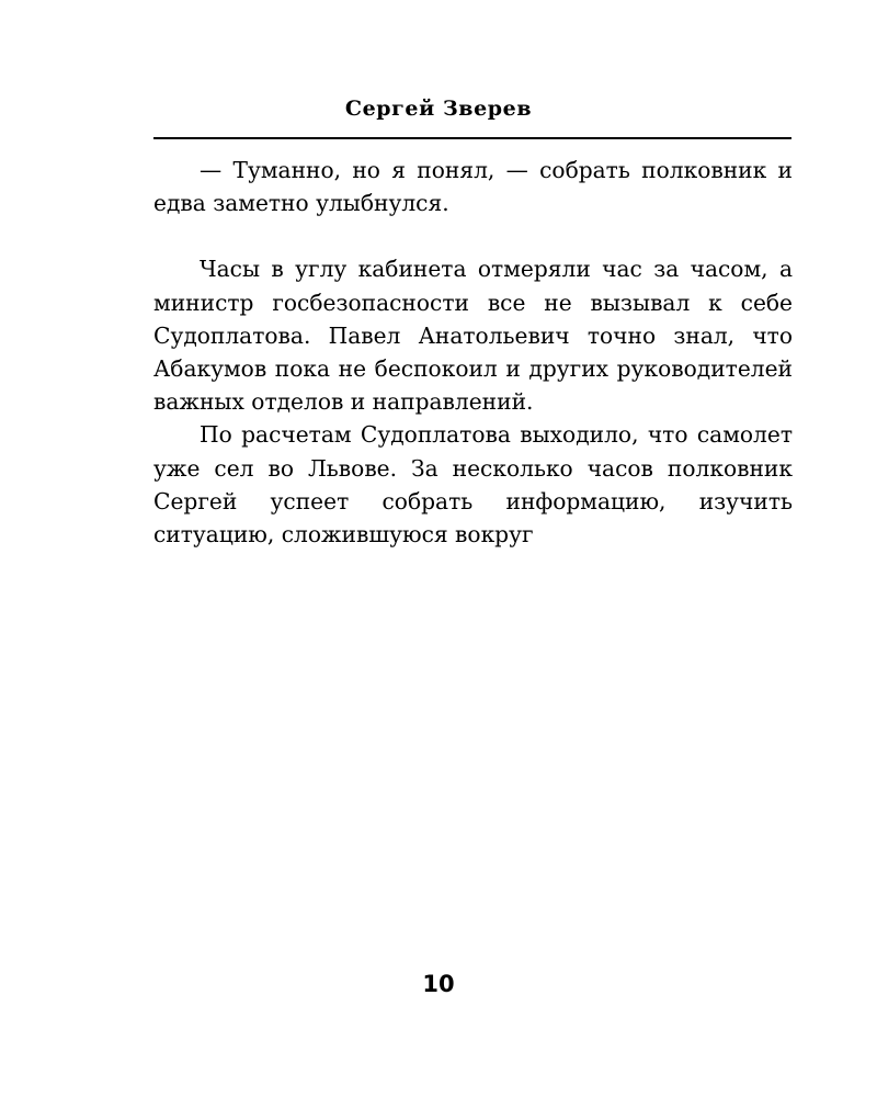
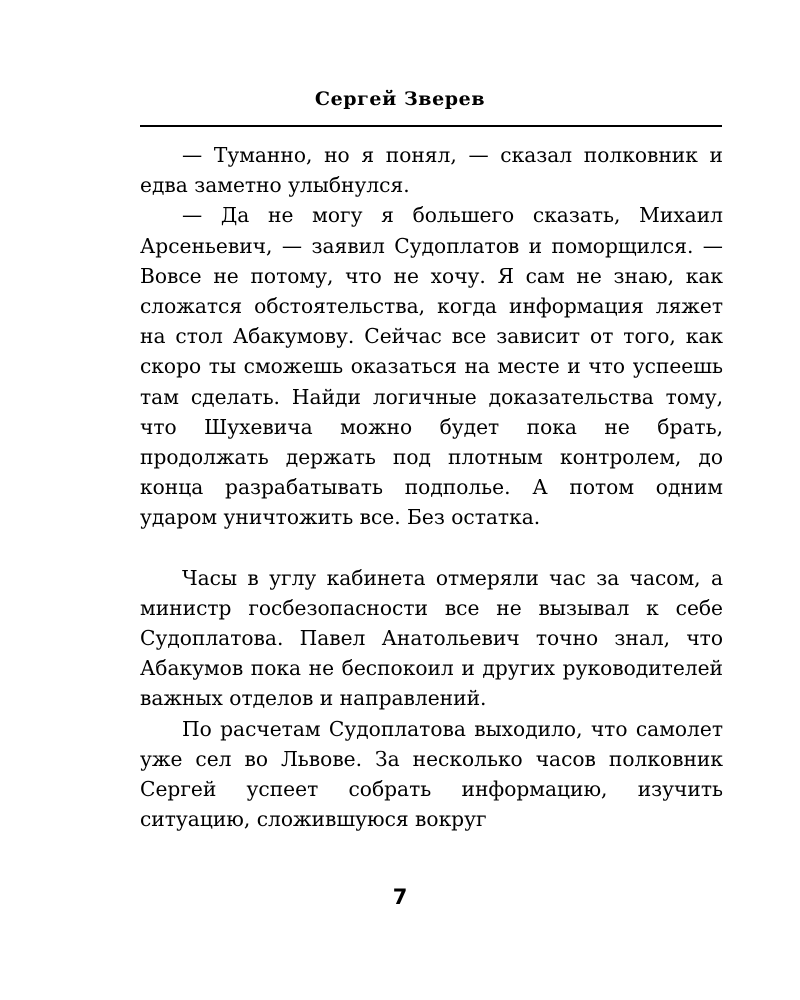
  Сергей Зверев
- — Туманно, но я понял, — собрать полковник и едва заметно улыбнулся.
+ — Туманно, но я понял, — сказал полковник и едва заметно улыбнулся.
+ — Да не могу я большего сказать, Михаил Арсеньевич, — заявил Судоплатов и поморщился. — Вовсе не потому, что не хочу. Я сам не знаю, как сложатся обстоятельства, когда информация ляжет на стол Абакумову. Сейчас все зависит от того, как скоро ты сможешь оказаться на месте и что успеешь там сделать. Найди логичные доказательства тому, что Шухевича можно будет пока не брать, продолжать держать под плотным контролем, до конца разрабатывать подполье. А потом одним ударом уничтожить все. Без остатка.
  Часы в углу кабинета отмеряли час за часом, а министр госбезопасности все не вызывал к себе Судоплатова. Павел Анатольевич точно знал, что Абакумов пока не беспокоил и других руководителей важных отделов и направлений.
  По расчетам Судоплатова выходило, что самолет уже сел во Львове. За несколько часов полковник Сергей успеет собрать информацию, изучить ситуацию, сложившуюся вокруг
- 10
+ 7
